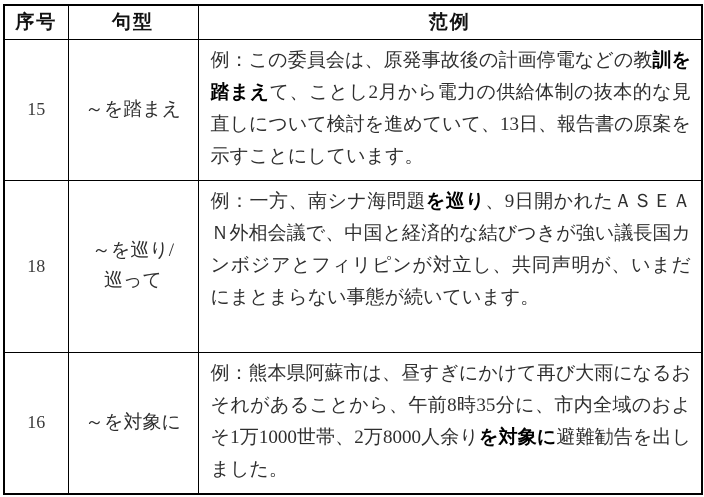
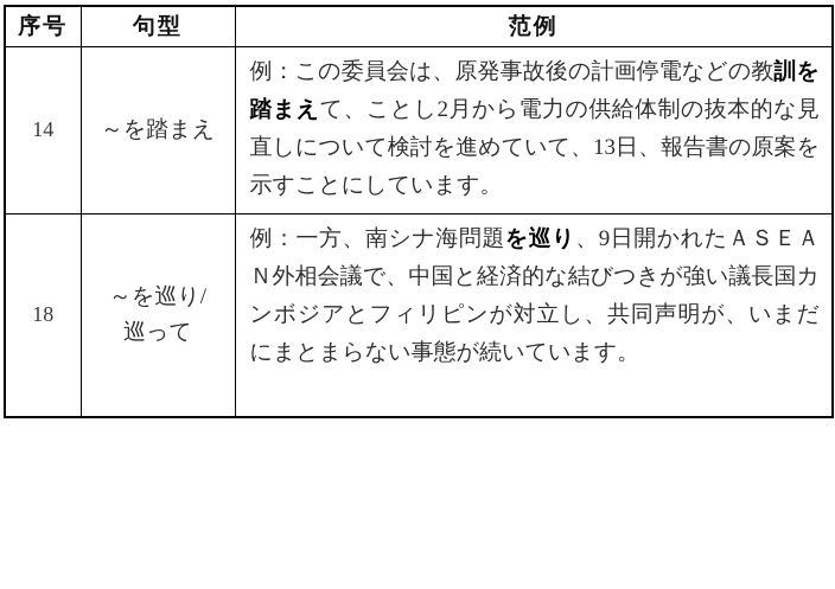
  序号	句型	范例
- 15	～を踏まえ	例：この委員会は、原発事故後の計画停電などの教訓を踏まえて、ことし2月から電力の供給体制の抜本的な見直しについて検討を進めていて、13日、報告書の原案を示すことにしています。
+ 14	～を踏まえ	例：この委員会は、原発事故後の計画停電などの教訓を踏まえて、ことし2月から電力の供給体制の抜本的な見直しについて検討を進めていて、13日、報告書の原案を示すことにしています。
  18	～を巡り/ 巡って	例：一方、南シナ海問題を巡り、9日開かれたＡＳＥＡＮ外相会議で、中国と経済的な結びつきが強い議長国カンボジアとフィリピンが対立し、共同声明が、いまだにまとまらない事態が続いています。
- 16	～を対象に	例：熊本県阿蘇市は、昼すぎにかけて再び大雨になるおそれがあることから、午前8時35分に、市内全域のおよそ1万1000世帯、2万8000人余りを対象に避難勧告を出しました。
